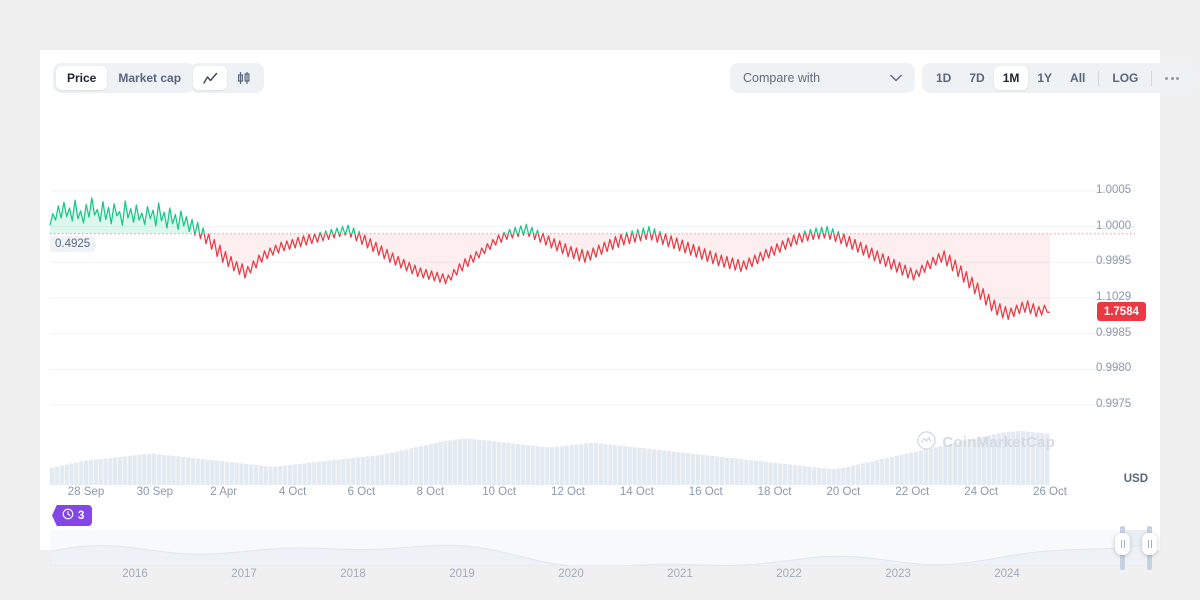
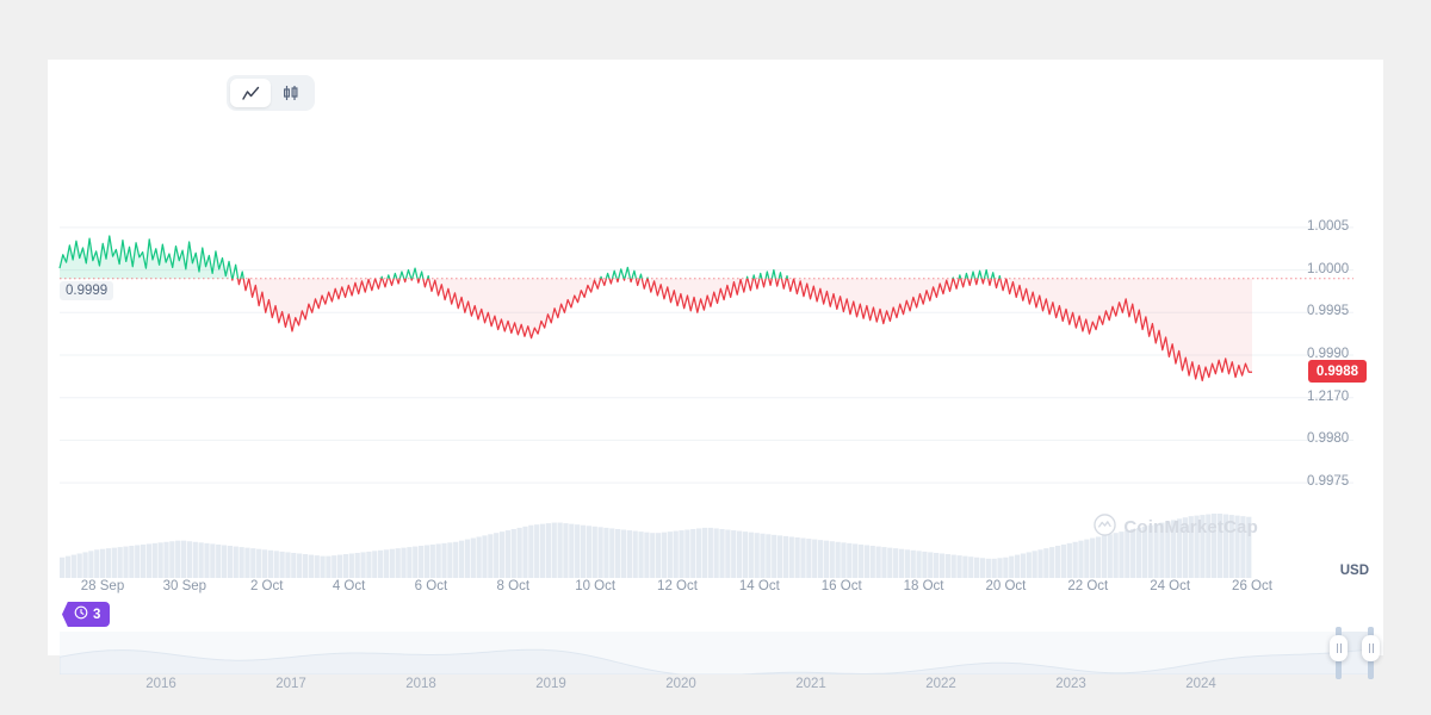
- Price
- Market cap
- Compare with
- 1D
- 7D
- 1M
- 1Y
- All
- LOG
  1.0005
  1.0000
  0.9995
- 1.1029
+ 0.9990
- 0.9985
+ 1.2170
  0.9980
  0.9975
  28 Sep
  30 Sep
- 2 Apr
+ 2 Oct
  4 Oct
  6 Oct
  8 Oct
  10 Oct
  12 Oct
  14 Oct
  16 Oct
  18 Oct
  20 Oct
  22 Oct
  24 Oct
  26 Oct
- 0.4925
+ 0.9999
- 1.7584
+ 0.9988
  USD
  CoinMarketCap
  3
  2016
  2017
  2018
  2019
  2020
  2021
  2022
  2023
  2024
